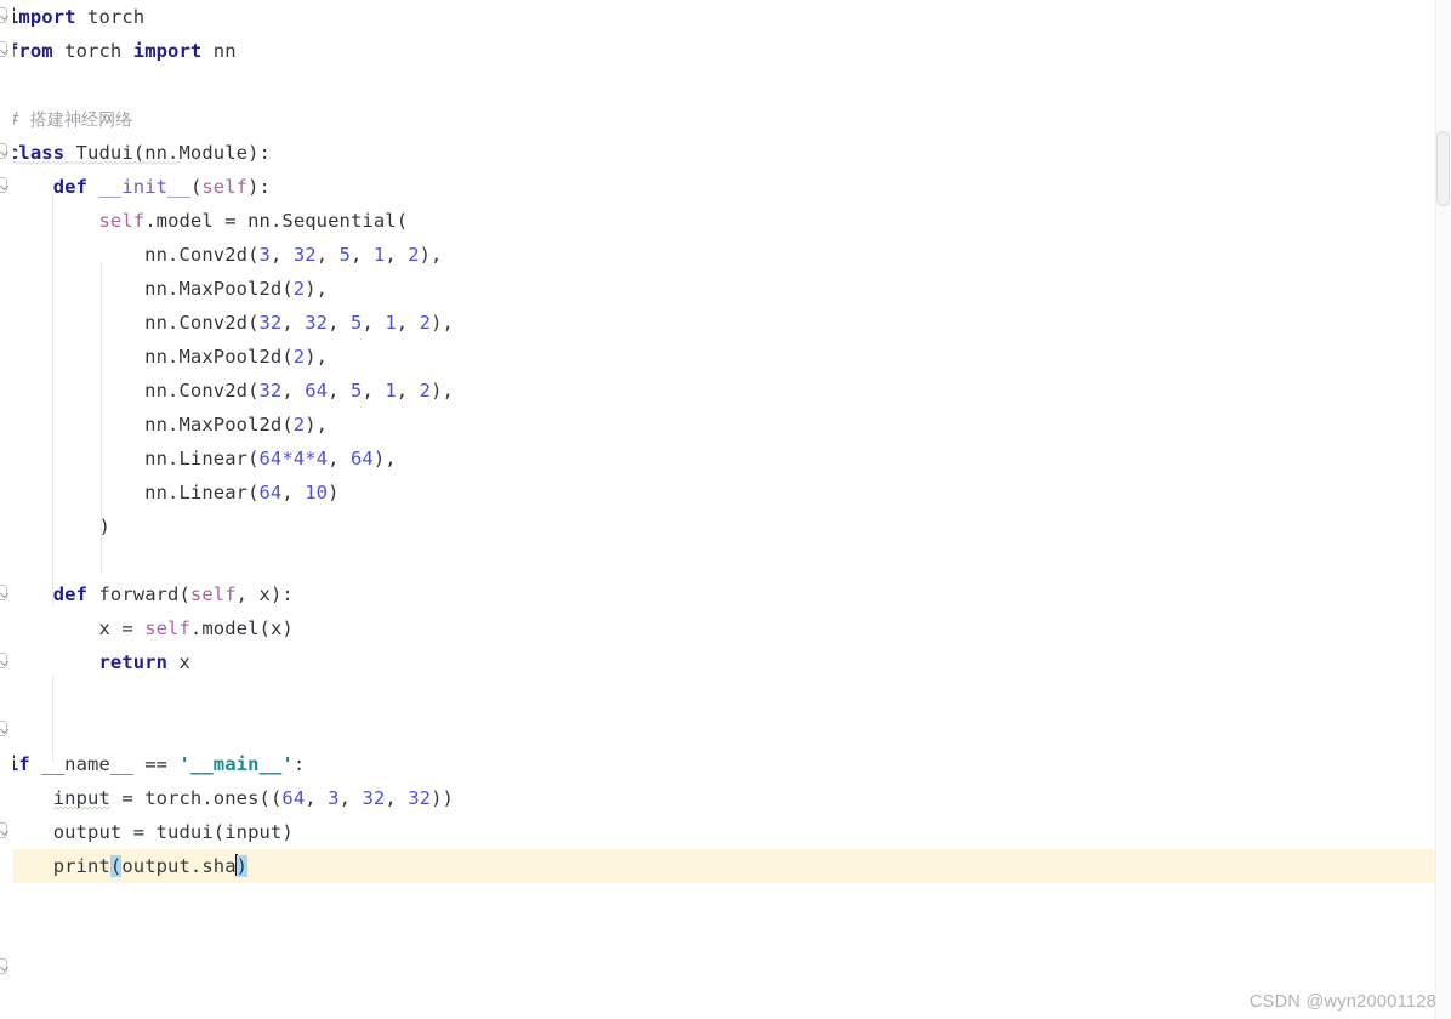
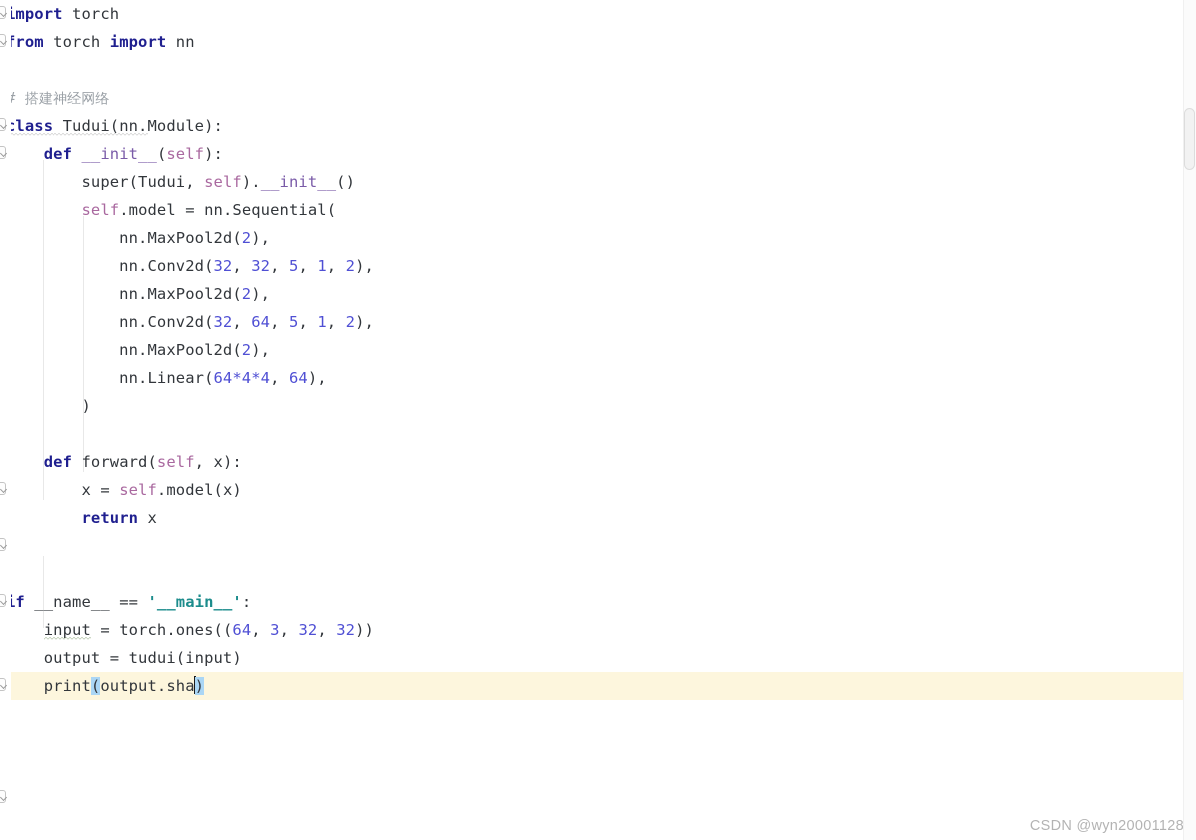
  mport torch
  rom torch import nn
  搭建神经网络
  lass Tudui(nn.Module):
  def __init__(self):
+ super(Tudui, self).__init__()
  self.model = nn.Sequential(
- nn.Conv2d(3, 32, 5, 1, 2),
  nn.MaxPool2d(2),
  nn.Conv2d(32, 32, 5, 1, 2),
  nn.MaxPool2d(2),
  nn.Conv2d(32, 64, 5, 1, 2),
  nn.MaxPool2d(2),
  nn.Linear(64*4*4, 64),
- nn.Linear(64, 10)
  )
  def forward(self, x):
  x = self.model(x)
  return x
  f __name__ == '__main__':
  input = torch.ones((64, 3, 32, 32))
  output = tudui(input)
  print(output.sha)
  CSDN @wyn20001128
